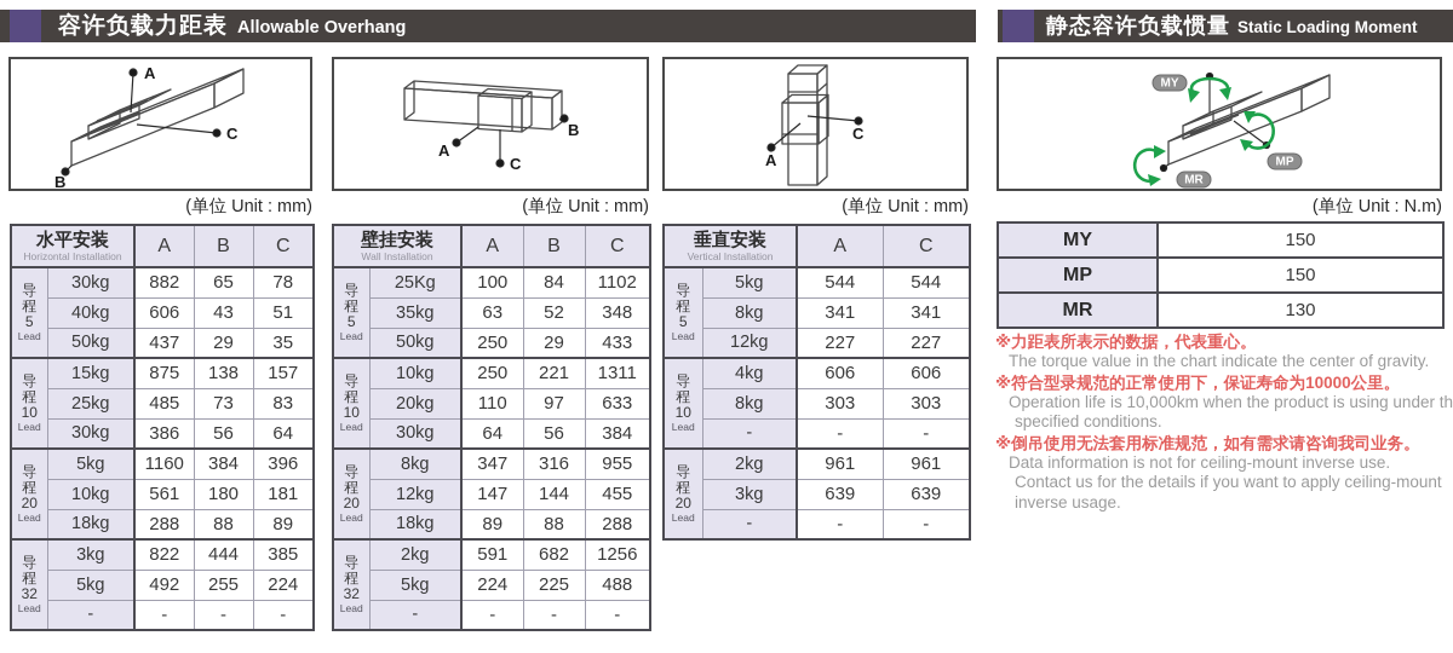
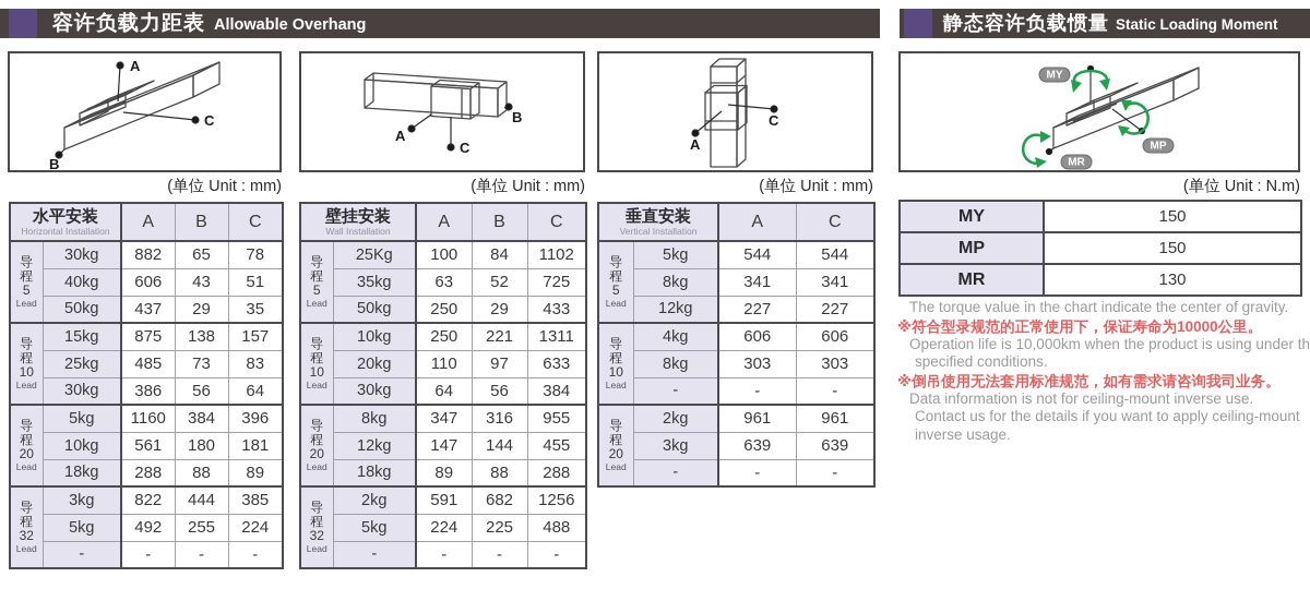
  容许负载力距表
  Allowable Overhang
  静态容许负载惯量
  Static Loading Moment
  A
  B
  C
  A
  B
  C
  A
  C
  MY
  MP
  MR
  (单位 Unit : mm)
  (单位 Unit : mm)
  (单位 Unit : mm)
  (单位 Unit : N.m)
  水平安装Horizontal Installation	A	B	C
  导程5Lead	30kg	882	65	78
  40kg	606	43	51
  50kg	437	29	35
  导程10Lead	15kg	875	138	157
  25kg	485	73	83
  30kg	386	56	64
  导程20Lead	5kg	1160	384	396
  10kg	561	180	181
  18kg	288	88	89
  导程32Lead	3kg	822	444	385
  5kg	492	255	224
  -	-	-	-
  壁挂安装Wall Installation	A	B	C
  导程5Lead	25Kg	100	84	1102
- 35kg	63	52	348
+ 35kg	63	52	725
  50kg	250	29	433
  导程10Lead	10kg	250	221	1311
  20kg	110	97	633
  30kg	64	56	384
  导程20Lead	8kg	347	316	955
  12kg	147	144	455
  18kg	89	88	288
  导程32Lead	2kg	591	682	1256
  5kg	224	225	488
  -	-	-	-
  垂直安装Vertical Installation	A	C
  导程5Lead	5kg	544	544
  8kg	341	341
  12kg	227	227
  导程10Lead	4kg	606	606
  8kg	303	303
  -	-	-
  导程20Lead	2kg	961	961
  3kg	639	639
  -	-	-
  MY	150
  MP	150
  MR	130
- ※力距表所表示的数据，代表重心。
  The torque value in the chart indicate the center of gravity.
  ※符合型录规范的正常使用下，保证寿命为10000公里。
  Operation life is 10,000km when the product is using under th
  specified conditions.
  ※倒吊使用无法套用标准规范，如有需求请咨询我司业务。
  Data information is not for ceiling-mount inverse use.
  Contact us for the details if you want to apply ceiling-mount
  inverse usage.
